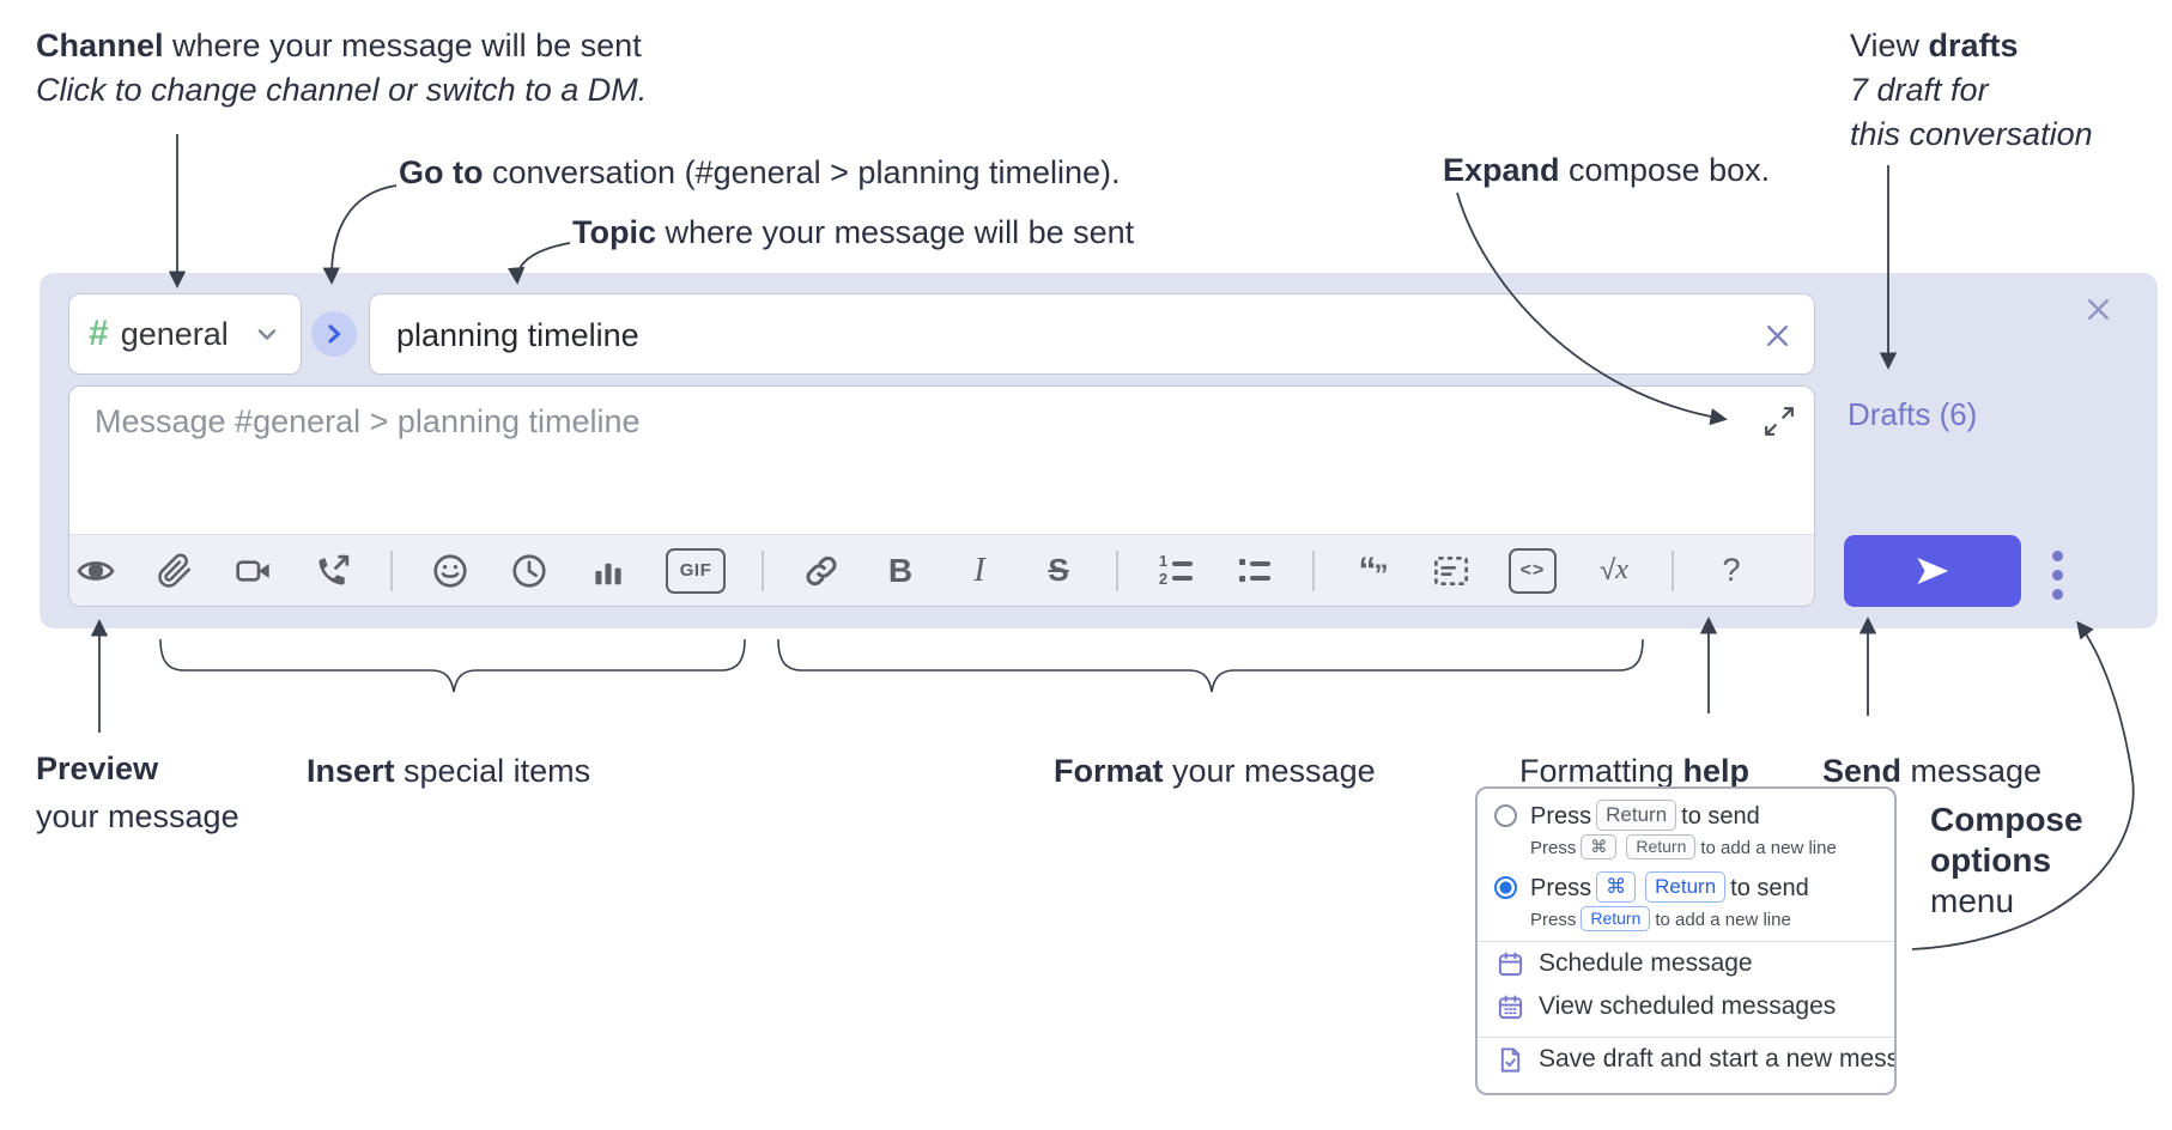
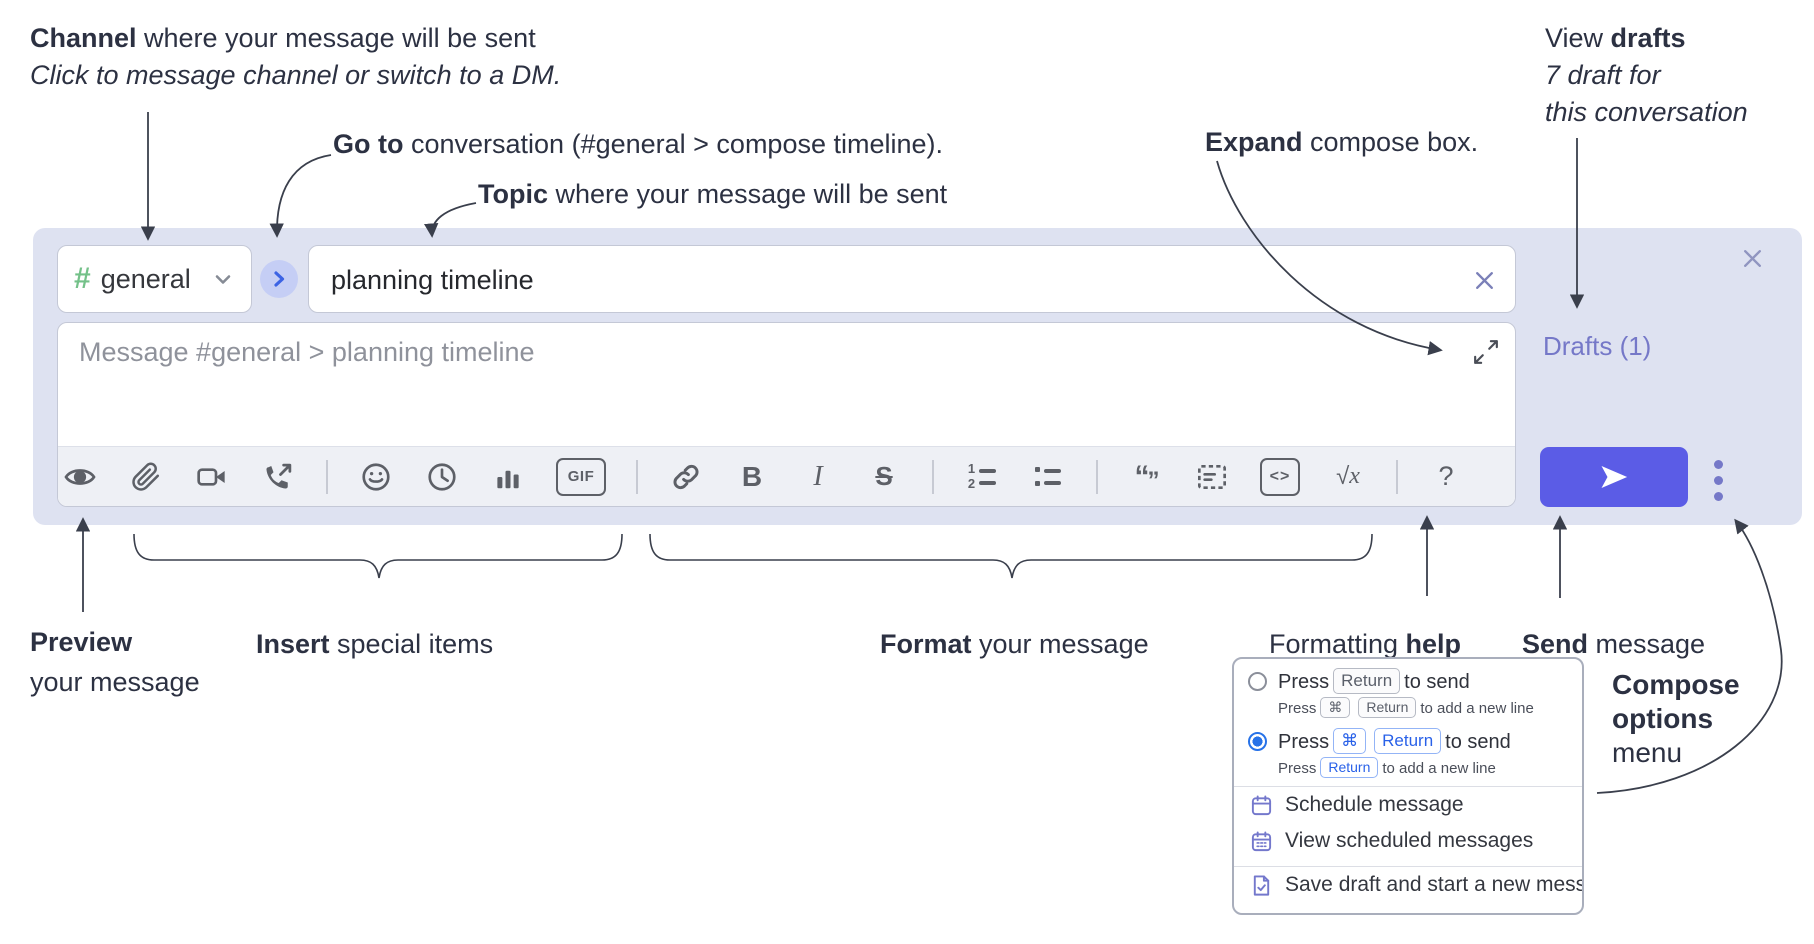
  Channel where your message will be sent
- Click to change channel or switch to a DM.
+ Click to message channel or switch to a DM.
- Go to conversation (#general > planning timeline).
+ Go to conversation (#general > compose timeline).
  Topic where your message will be sent
  Expand compose box.
  View drafts
  7 draft for
  this conversation
  #
  general
  planning timeline
  Message #general > planning timeline
  GIF
  B
  I
  S
  1
  2
  “
  ”
  <>
  √
  x
  ?
- Drafts (6)
+ Drafts (1)
  Preview
  your message
  Insert special items
  Format your message
  Formatting help
  Send message
  Compose
  options
  menu
  Press Return to send
  Press ⌘ Return to add a new line
  Press ⌘ Return to send
  Press Return to add a new line
  Schedule message
  View scheduled messages
  Save draft and start a new mess
